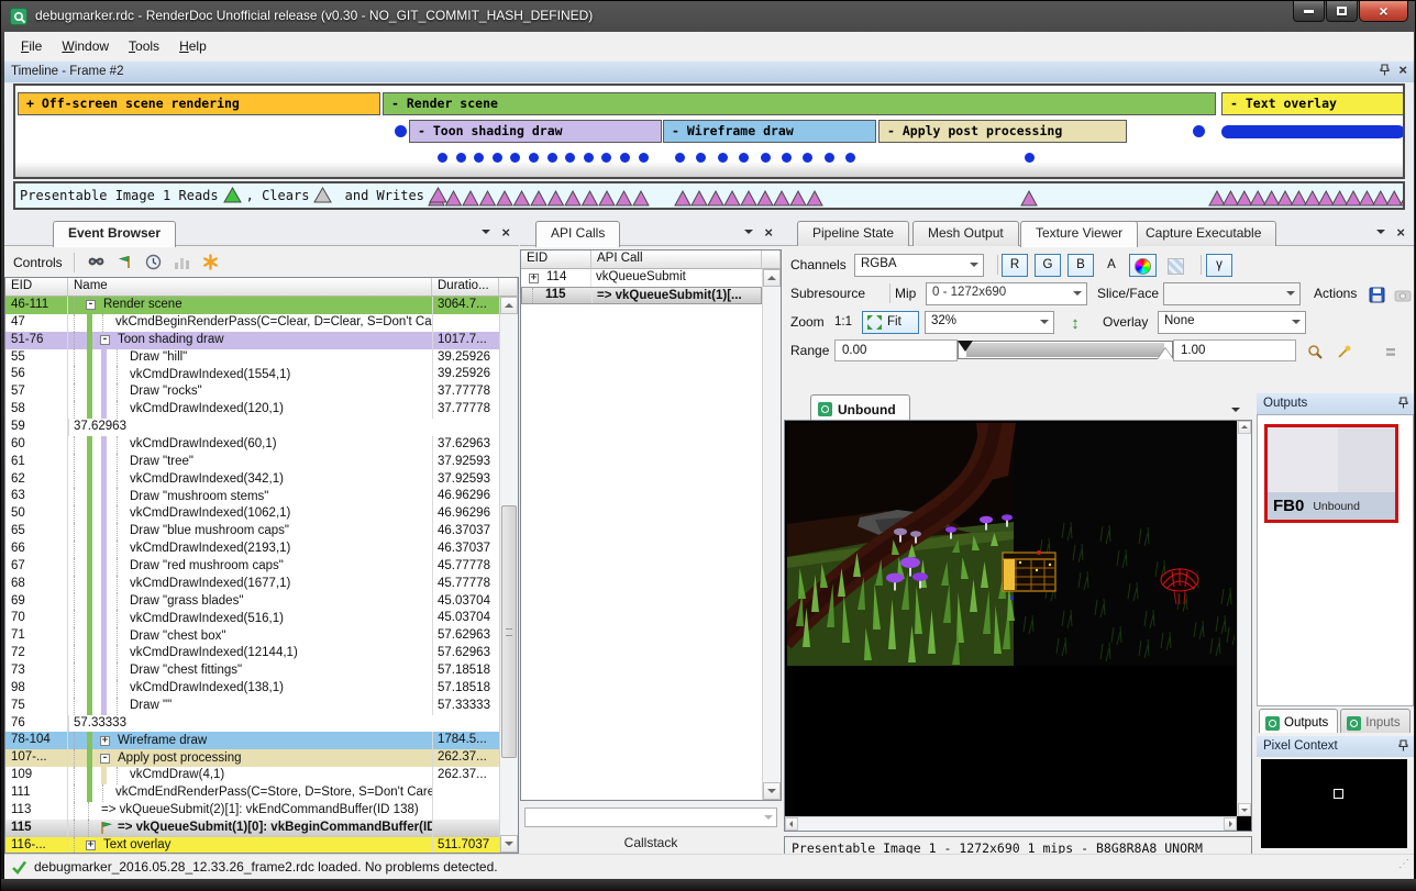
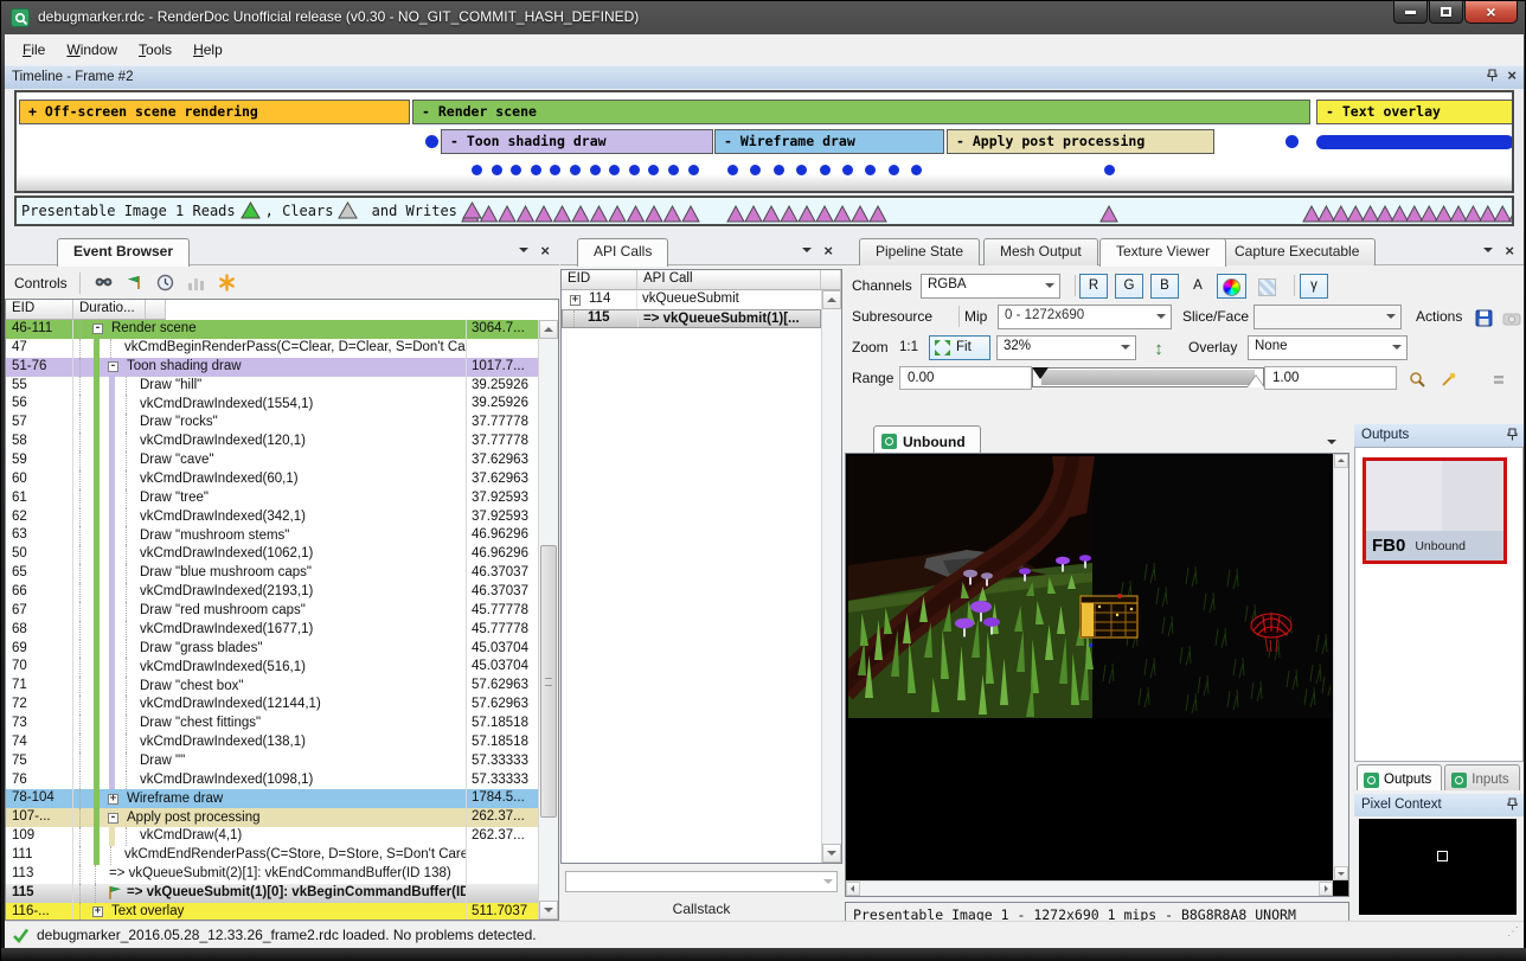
  debugmarker.rdc - RenderDoc Unofficial release (v0.30 - NO_GIT_COMMIT_HASH_DEFINED)
  ×
  File
  Window
  Tools
  Help
  Timeline - Frame #2
  ×
  + Off-screen scene rendering
  - Render scene
  - Text overlay
  - Toon shading draw
  - Wireframe draw
  - Apply post processing
  Presentable Image 1 Reads
  , Clears
  and Writes
  Event Browser
  ×
  Controls
  EID
- Name
  Duratio...
  46-111
  -
  Render scene
  3064.7...
  47
  vkCmdBeginRenderPass(C=Clear, D=Clear, S=Don't Ca
  51-76
  -
  Toon shading draw
  1017.7...
  55
  Draw "hill"
  39.25926
  56
  vkCmdDrawIndexed(1554,1)
  39.25926
  57
  Draw "rocks"
  37.77778
  58
  vkCmdDrawIndexed(120,1)
  37.77778
  59
+ Draw "cave"
  37.62963
  60
  vkCmdDrawIndexed(60,1)
  37.62963
  61
  Draw "tree"
  37.92593
  62
  vkCmdDrawIndexed(342,1)
  37.92593
  63
  Draw "mushroom stems"
  46.96296
  50
  vkCmdDrawIndexed(1062,1)
  46.96296
  65
  Draw "blue mushroom caps"
  46.37037
  66
  vkCmdDrawIndexed(2193,1)
  46.37037
  67
  Draw "red mushroom caps"
  45.77778
  68
  vkCmdDrawIndexed(1677,1)
  45.77778
  69
  Draw "grass blades"
  45.03704
  70
  vkCmdDrawIndexed(516,1)
  45.03704
  71
  Draw "chest box"
  57.62963
  72
  vkCmdDrawIndexed(12144,1)
  57.62963
  73
  Draw "chest fittings"
  57.18518
- 98
+ 74
  vkCmdDrawIndexed(138,1)
  57.18518
  75
  Draw ""
  57.33333
  76
+ vkCmdDrawIndexed(1098,1)
  57.33333
  78-104
  +
  Wireframe draw
  1784.5...
  107-...
  -
  Apply post processing
  262.37...
  109
  vkCmdDraw(4,1)
  262.37...
  111
  vkCmdEndRenderPass(C=Store, D=Store, S=Don't Care
  113
  => vkQueueSubmit(2)[1]: vkEndCommandBuffer(ID 138)
  115
  => vkQueueSubmit(1)[0]: vkBeginCommandBuffer(ID
  116-...
  +
  Text overlay
  511.7037
  API Calls
  ×
  EID
  API Call
  +
  114
  vkQueueSubmit
  115
  => vkQueueSubmit(1)[...
  Callstack
  Pipeline State
  Mesh Output
  Texture Viewer
  Capture Executable
  ×
  Channels
  RGBA
  R
  G
  B
  A
  γ
  Subresource
  Mip
  0 - 1272x690
  Slice/Face
  Actions
  Zoom
  1:1
  Fit
  32%
  ↕
  Overlay
  None
  Range
  0.00
  1.00
  Unbound
  Presentable Image 1 - 1272x690 1 mips - B8G8R8A8_UNORM
  Outputs
  FB0
  Unbound
  Outputs
  Inputs
  Pixel Context
  debugmarker_2016.05.28_12.33.26_frame2.rdc loaded. No problems detected.
  ⋰
